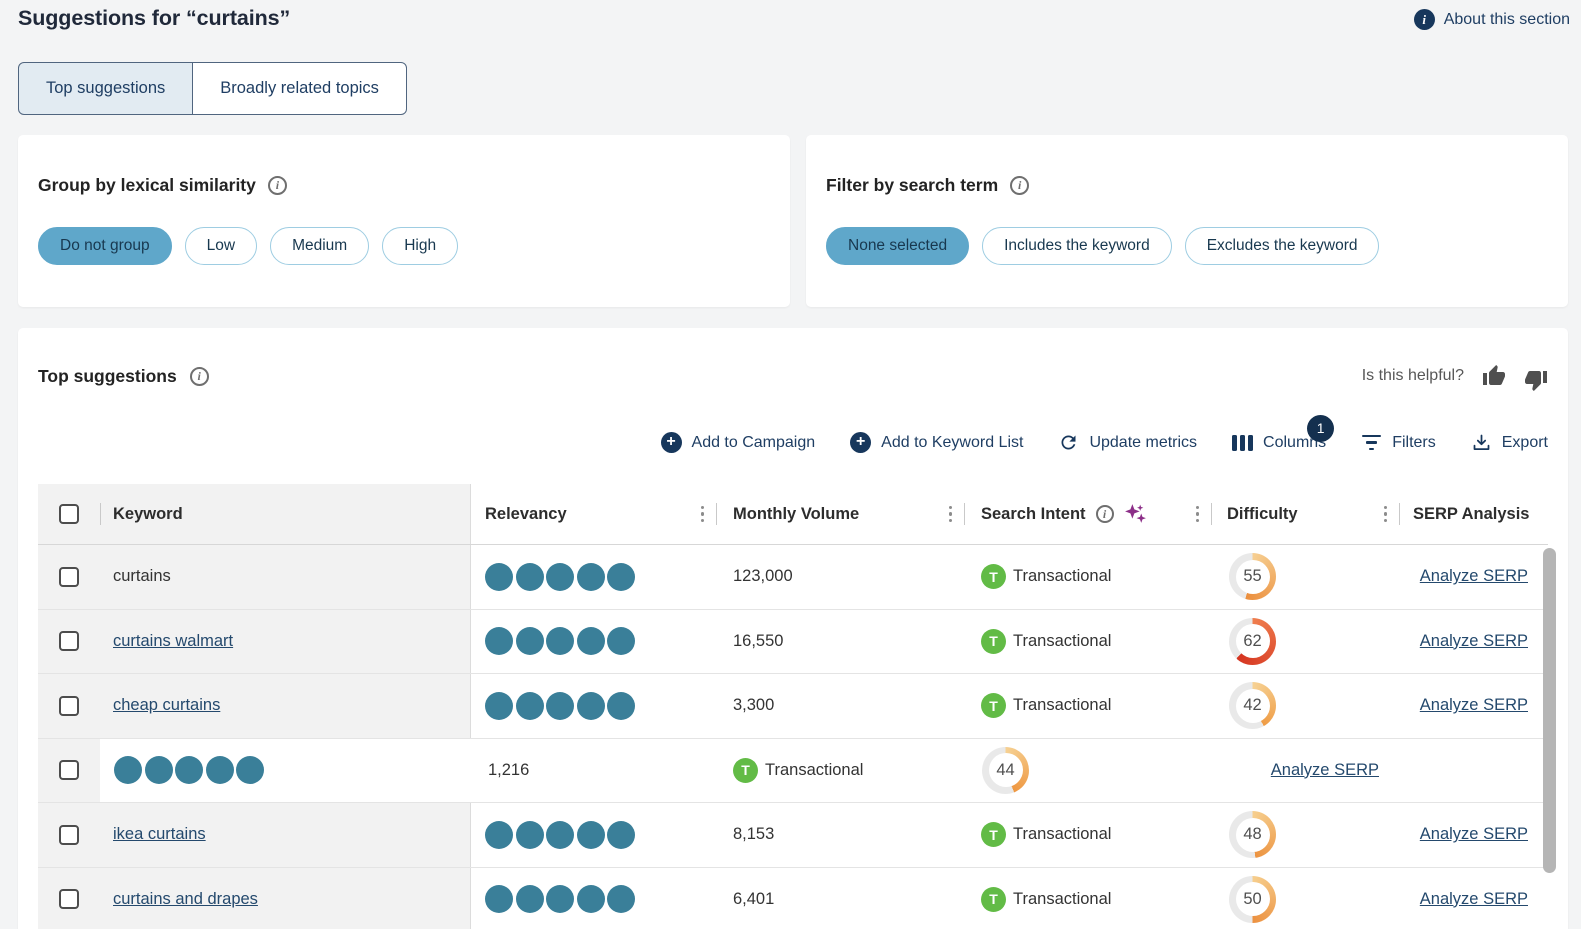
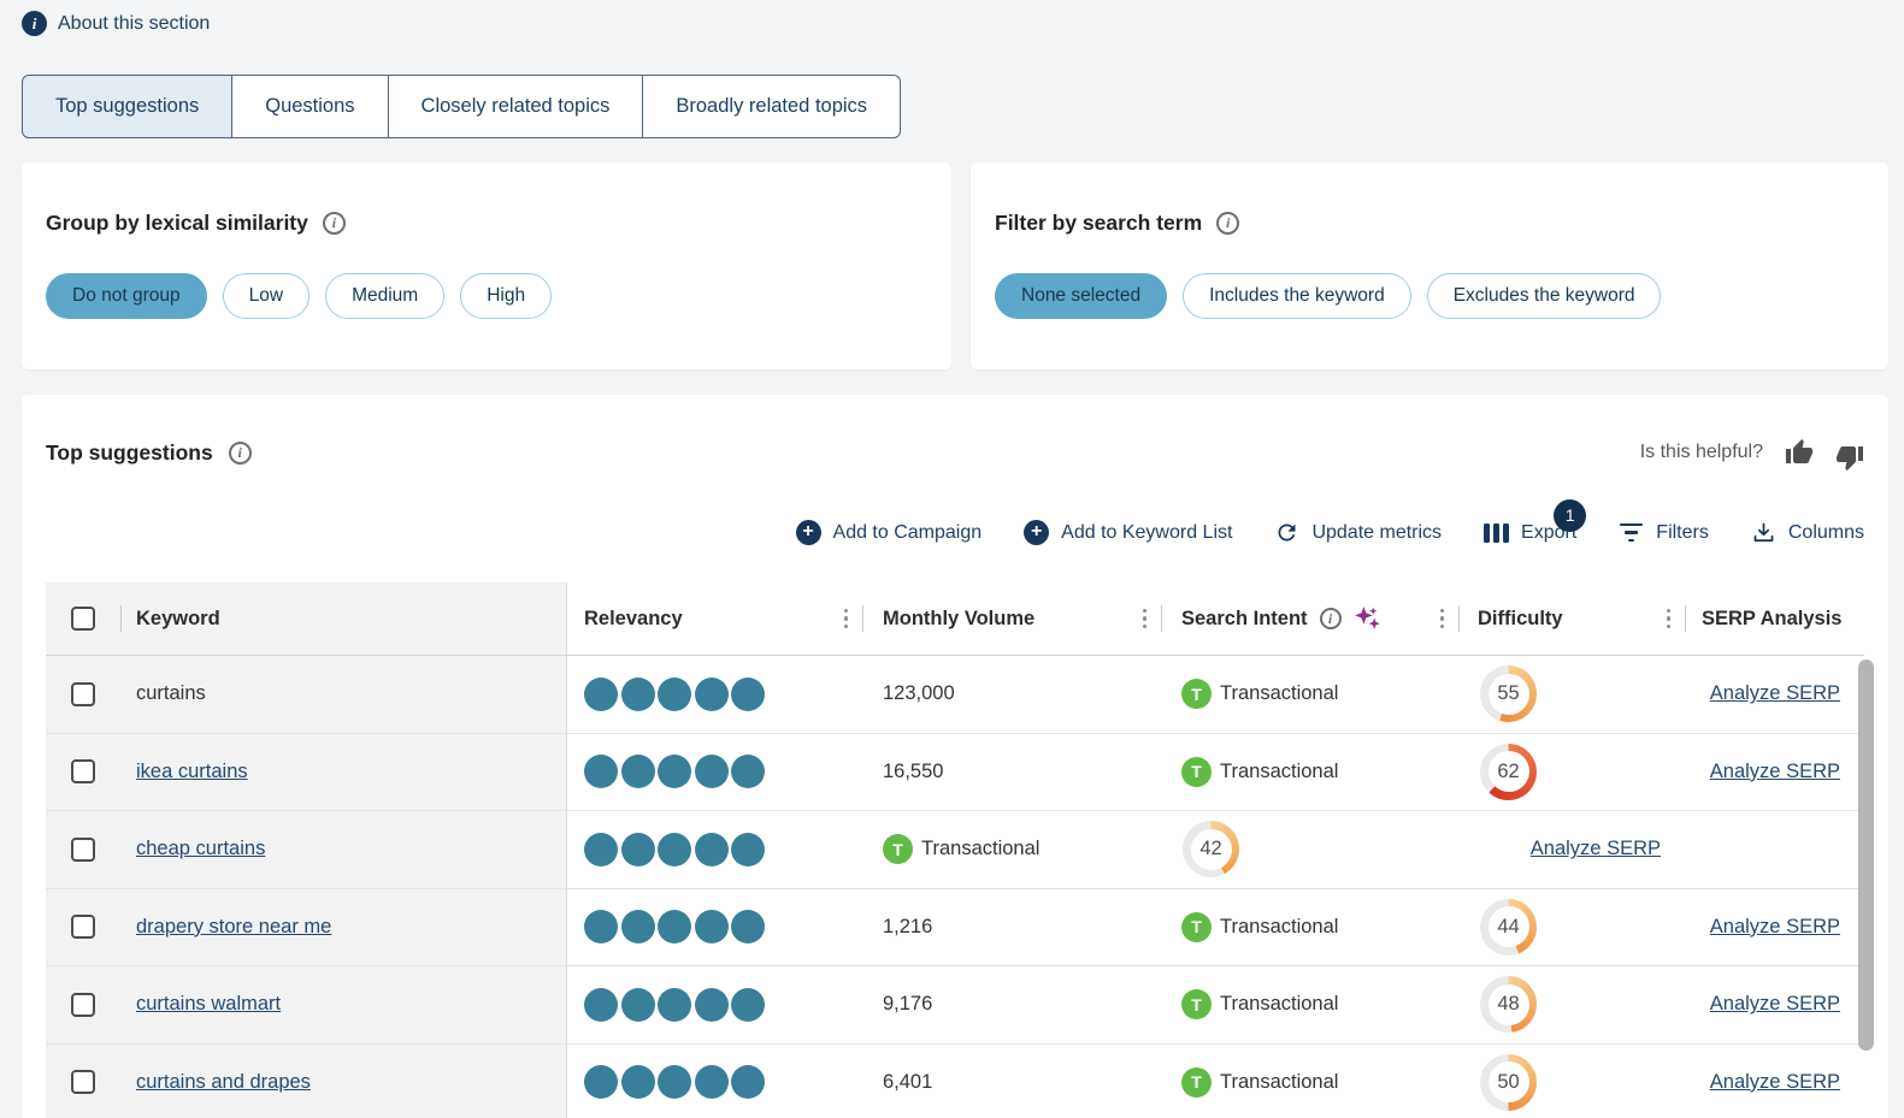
- Suggestions for “curtains”
  i
  About this section
  Top suggestions
+ Questions
+ Closely related topics
  Broadly related topics
  Group by lexical similarity
  i
  Do not group
  Low
  Medium
  High
  Filter by search term
  i
  None selected
  Includes the keyword
  Excludes the keyword
  Top suggestions
  i
  Is this helpful?
  +
  Add to Campaign
  +
  Add to Keyword List
  Update metrics
- Columns
+ Export
  1
  Filters
- Export
+ Columns
  Keyword
  Relevancy
  Monthly Volume
  Search Intent
  i
  Difficulty
  SERP Analysis
  curtains
  123,000
  T
  Transactional
  55
  Analyze SERP
- curtains walmart
+ ikea curtains
  16,550
  T
  Transactional
  62
  Analyze SERP
  cheap curtains
- 3,300
  T
  Transactional
  42
  Analyze SERP
+ drapery store near me
  1,216
  T
  Transactional
  44
  Analyze SERP
- ikea curtains
+ curtains walmart
- 8,153
+ 9,176
  T
  Transactional
  48
  Analyze SERP
  curtains and drapes
  6,401
  T
  Transactional
  50
  Analyze SERP
